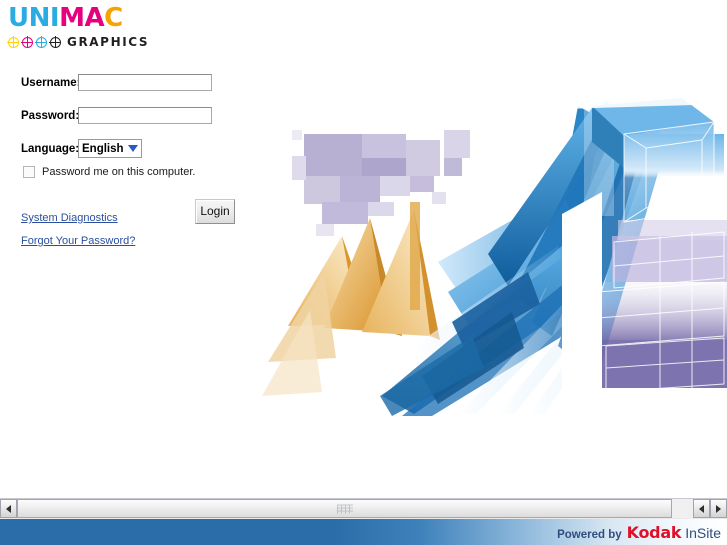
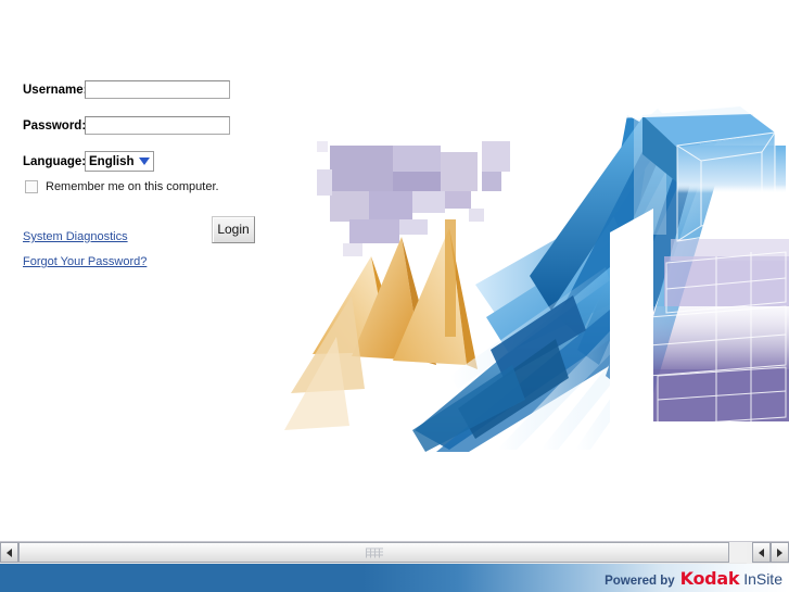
- UNIMAC
- GRAPHICS
  Username
  Password
  Language
  English
- Password me on this computer.
+ Remember me on this computer.
  System Diagnostics
  Forgot Your Password?
  Login
  Powered by
  Kodak
  InSite
